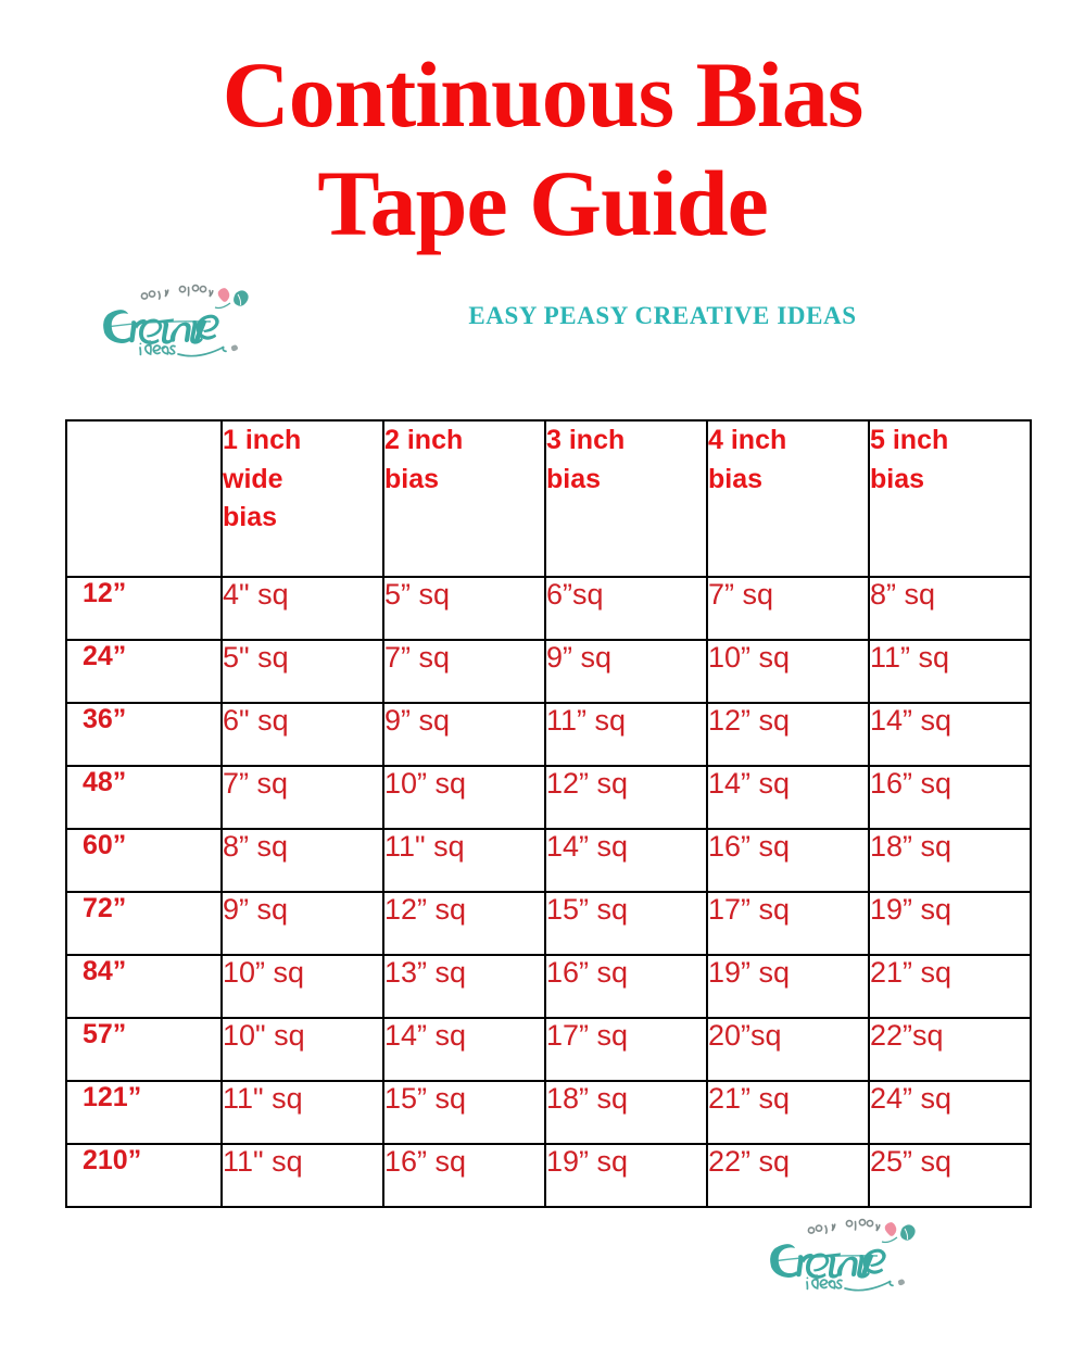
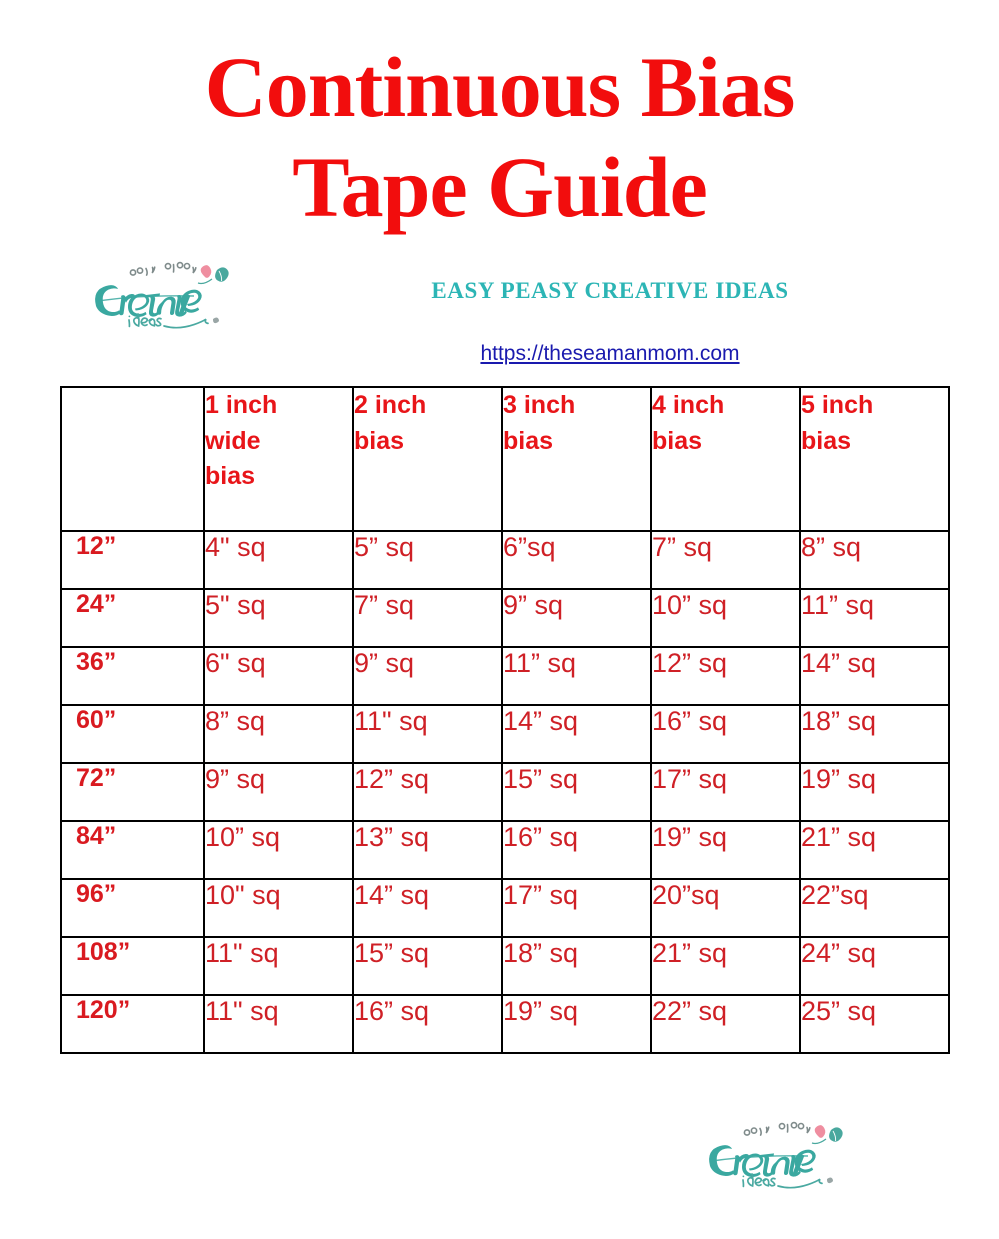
  Continuous Bias
  Tape Guide
  EASY PEASY CREATIVE IDEAS
+ https://theseamanmom.com
  	1 inch wide bias	2 inch bias	3 inch bias	4 inch bias	5 inch bias
  12”	4" sq	5” sq	6”sq	7” sq	8” sq
  24”	5" sq	7” sq	9” sq	10” sq	11” sq
  36”	6" sq	9” sq	11” sq	12” sq	14” sq
- 48”	7” sq	10” sq	12” sq	14” sq	16” sq
  60”	8” sq	11" sq	14” sq	16” sq	18” sq
  72”	9” sq	12” sq	15” sq	17” sq	19” sq
  84”	10” sq	13” sq	16” sq	19” sq	21” sq
- 57”	10" sq	14” sq	17” sq	20”sq	22”sq
+ 96”	10" sq	14” sq	17” sq	20”sq	22”sq
- 121”	11" sq	15” sq	18” sq	21” sq	24” sq
+ 108”	11" sq	15” sq	18” sq	21” sq	24” sq
- 210”	11" sq	16” sq	19” sq	22” sq	25” sq
+ 120”	11" sq	16” sq	19” sq	22” sq	25” sq
